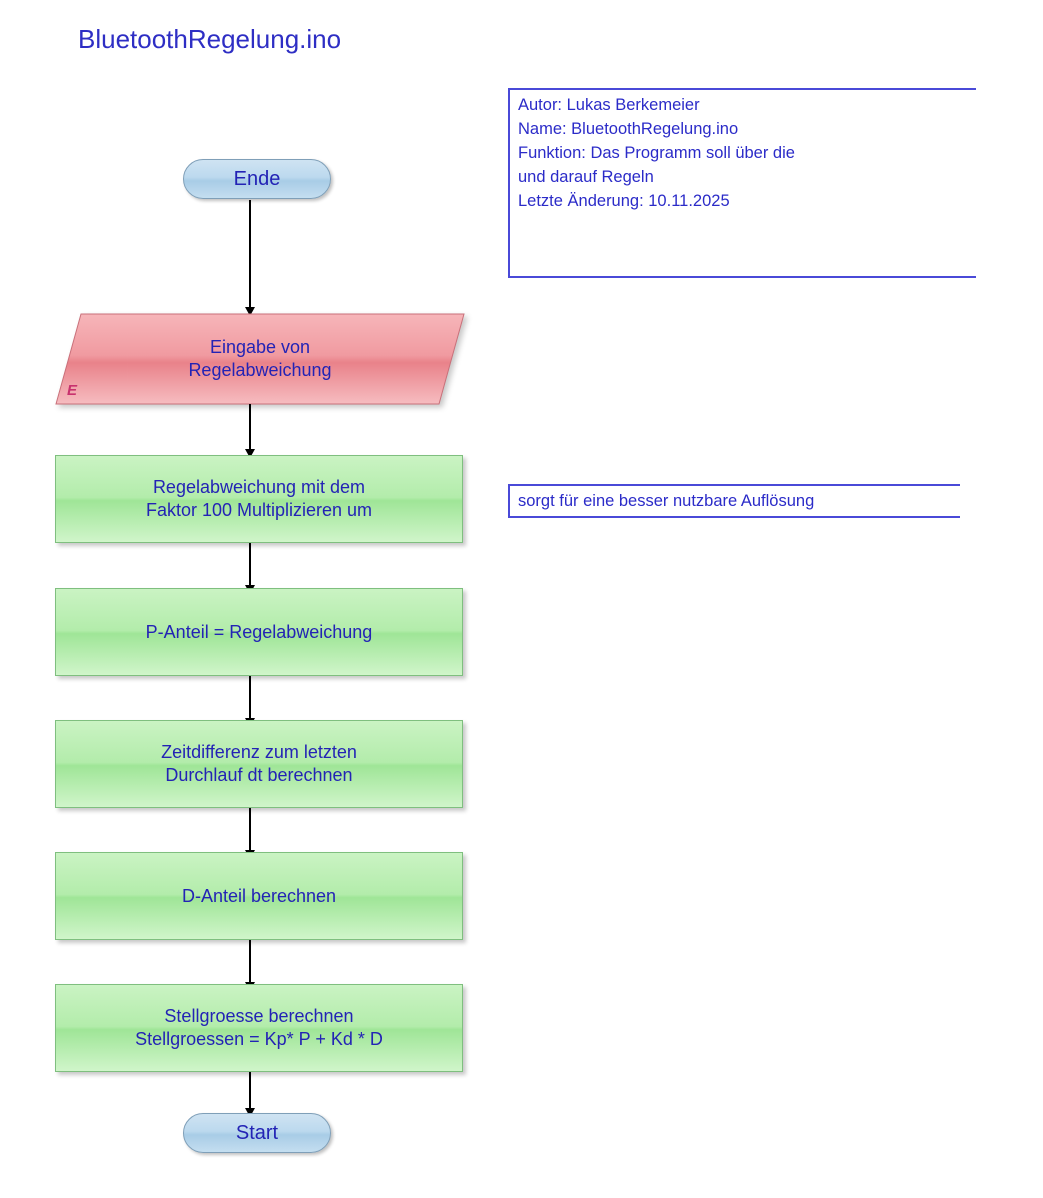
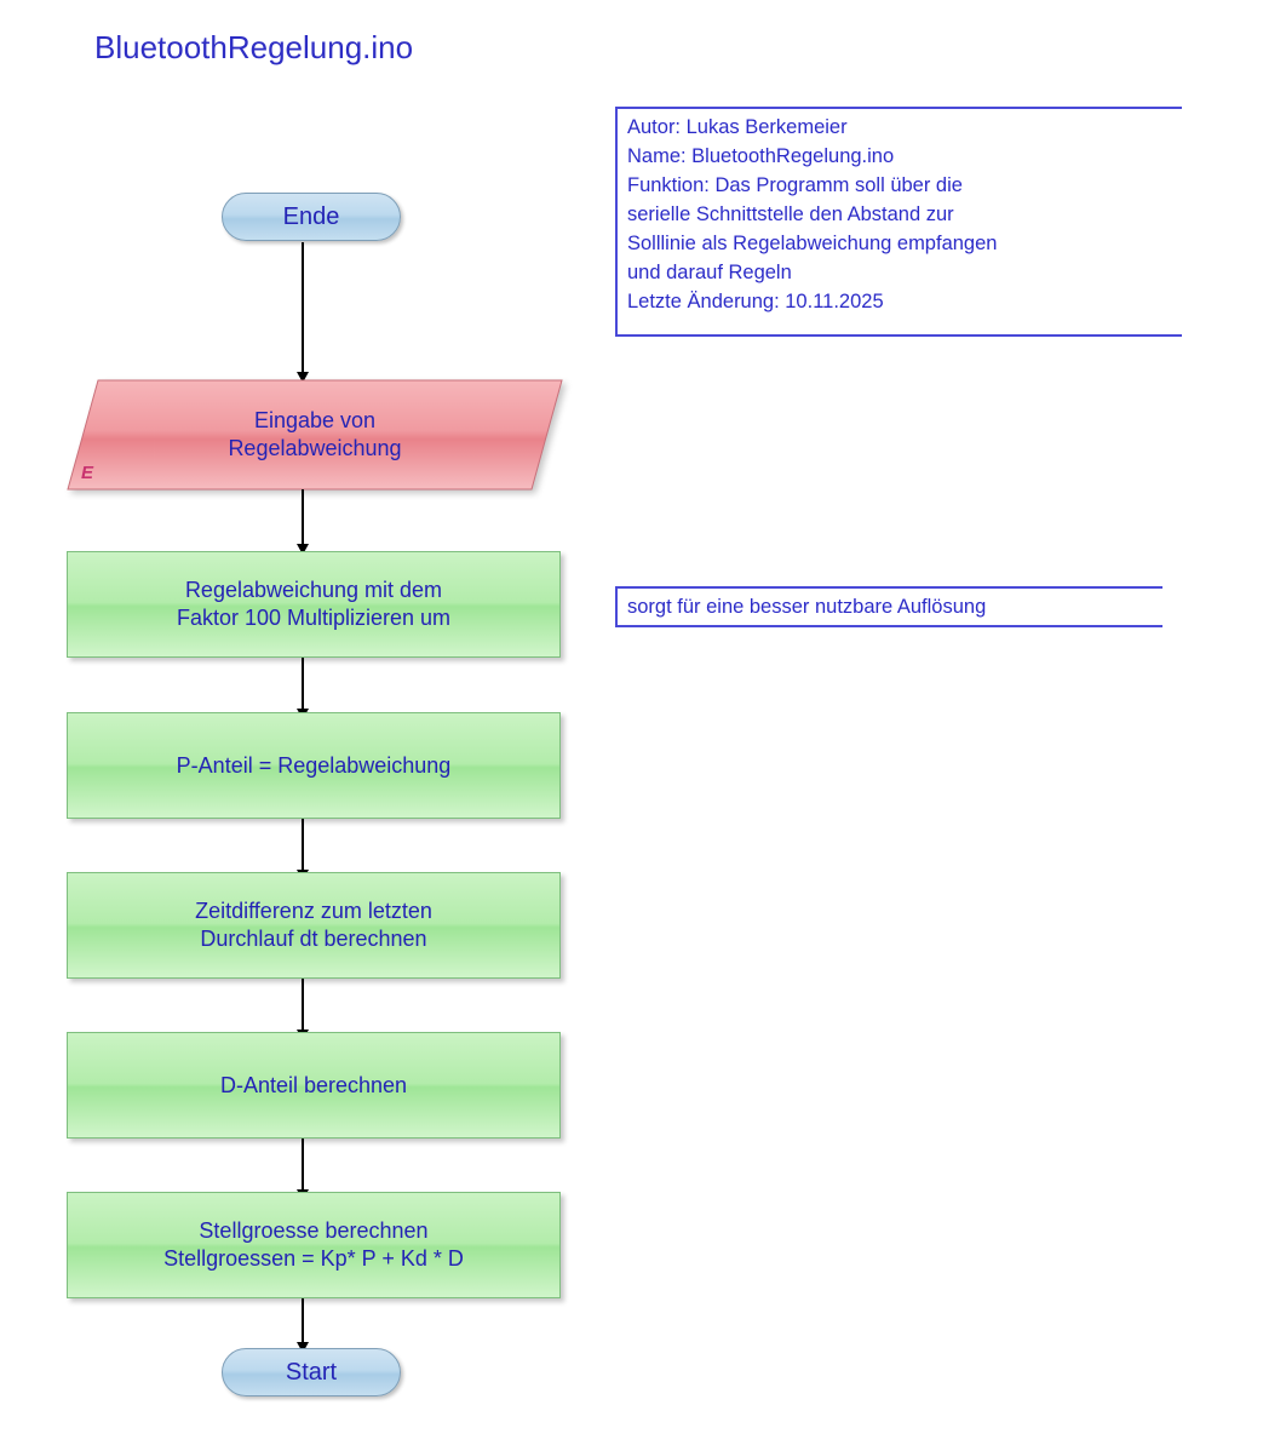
  BluetoothRegelung.ino
  Autor: Lukas Berkemeier
  Name: BluetoothRegelung.ino
  Funktion: Das Programm soll über die
+ serielle Schnittstelle den Abstand zur
+ Solllinie als Regelabweichung empfangen
  und darauf Regeln
  Letzte Änderung: 10.11.2025
  sorgt für eine besser nutzbare Auflösung
  Ende
  Eingabe von
  Regelabweichung
  E
  Regelabweichung mit dem
  Faktor 100 Multiplizieren um
  P-Anteil = Regelabweichung
  Zeitdifferenz zum letzten
  Durchlauf dt berechnen
  D-Anteil berechnen
  Stellgroesse berechnen
  Stellgroessen = Kp* P + Kd * D
  Start
